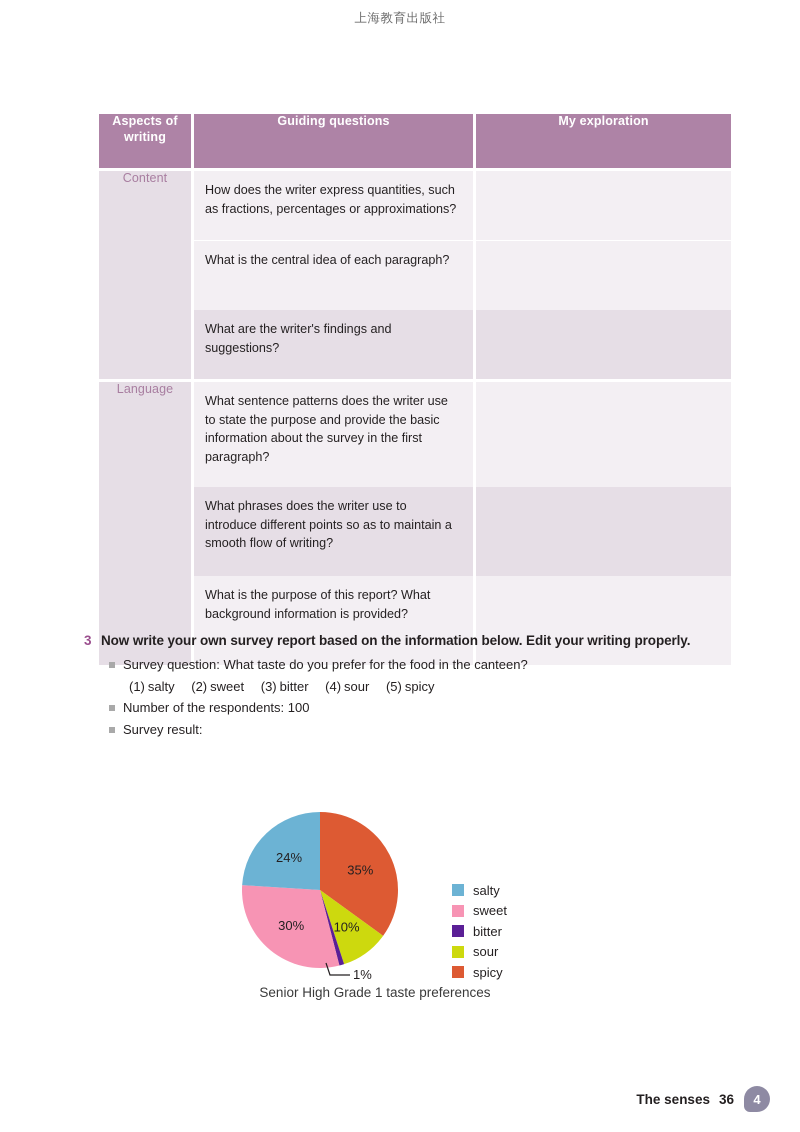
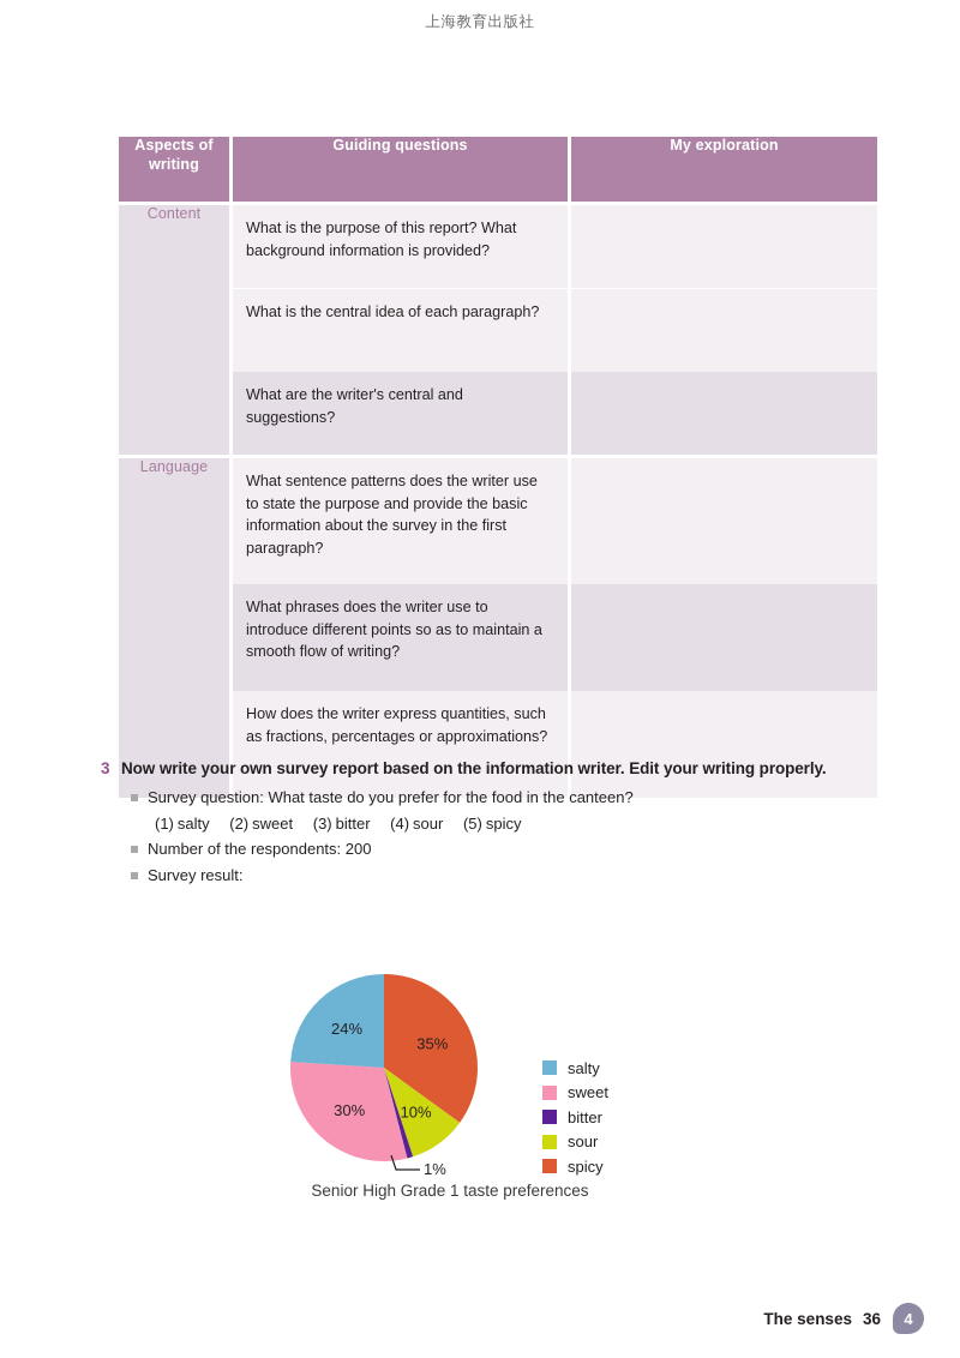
  上海教育出版社
  Aspects of writing	Guiding questions	My exploration
- Content	How does the writer express quantities, such as fractions, percentages or approximations?
+ Content	What is the purpose of this report? What background information is provided?
  What is the central idea of each paragraph?
- What are the writer's findings and suggestions?
+ What are the writer's central and suggestions?
  Language	What sentence patterns does the writer use to state the purpose and provide the basic information about the survey in the first paragraph?
  What phrases does the writer use to introduce different points so as to maintain a smooth flow of writing?
- What is the purpose of this report? What background information is provided?
+ How does the writer express quantities, such as fractions, percentages or approximations?
  3
- Now write your own survey report based on the information below. Edit your writing properly.
+ Now write your own survey report based on the information writer. Edit your writing properly.
  Survey question: What taste do you prefer for the food in the canteen?
  (1) salty (2) sweet (3) bitter (4) sour (5) spicy
- Number of the respondents: 100
+ Number of the respondents: 200
  Survey result:
  35%
  10%
  30%
  24%
  1%
  salty
  sweet
  bitter
  sour
  spicy
  Senior High Grade 1 taste preferences
  The senses
  36
  4
